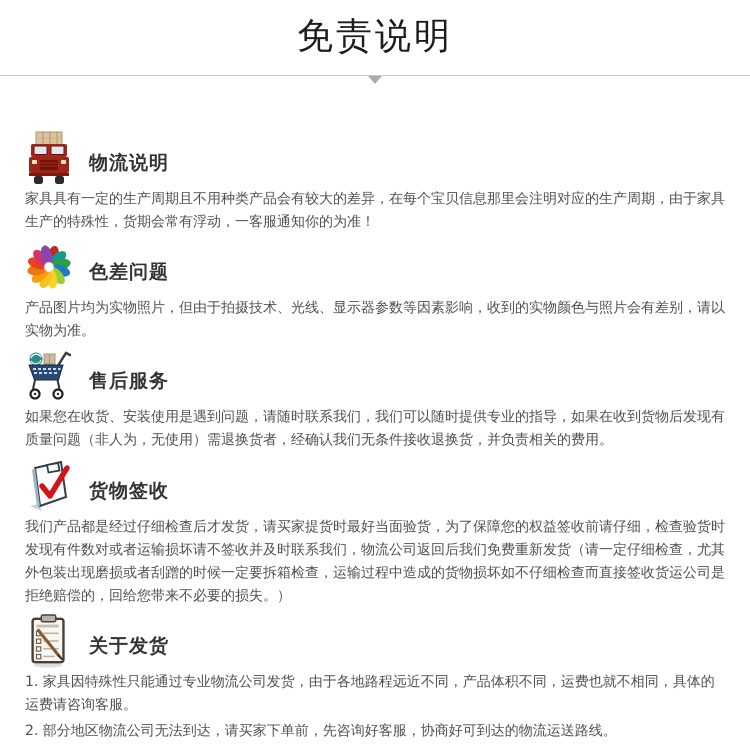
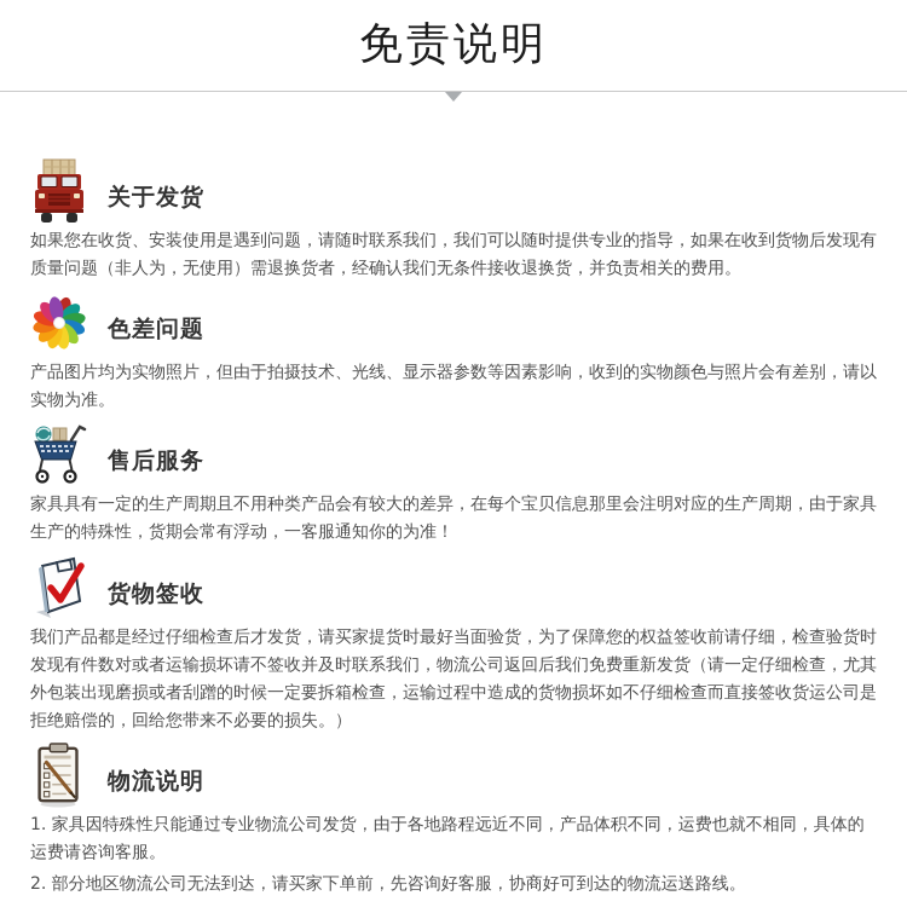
  免责说明
- 物流说明
+ 关于发货
- 家具具有一定的生产周期且不用种类产品会有较大的差异，在每个宝贝信息那里会注明对应的生产周期，由于家具生产的特殊性，货期会常有浮动，一客服通知你的为准！
+ 如果您在收货、安装使用是遇到问题，请随时联系我们，我们可以随时提供专业的指导，如果在收到货物后发现有质量问题（非人为，无使用）需退换货者，经确认我们无条件接收退换货，并负责相关的费用。
  色差问题
  产品图片均为实物照片，但由于拍摄技术、光线、显示器参数等因素影响，收到的实物颜色与照片会有差别，请以实物为准。
  售后服务
- 如果您在收货、安装使用是遇到问题，请随时联系我们，我们可以随时提供专业的指导，如果在收到货物后发现有质量问题（非人为，无使用）需退换货者，经确认我们无条件接收退换货，并负责相关的费用。
+ 家具具有一定的生产周期且不用种类产品会有较大的差异，在每个宝贝信息那里会注明对应的生产周期，由于家具生产的特殊性，货期会常有浮动，一客服通知你的为准！
  货物签收
  我们产品都是经过仔细检查后才发货，请买家提货时最好当面验货，为了保障您的权益签收前请仔细，检查验货时发现有件数对或者运输损坏请不签收并及时联系我们，物流公司返回后我们免费重新发货（请一定仔细检查，尤其外包装出现磨损或者刮蹭的时候一定要拆箱检查，运输过程中造成的货物损坏如不仔细检查而直接签收货运公司是拒绝赔偿的，回给您带来不必要的损失。）
- 关于发货
+ 物流说明
  1. 家具因特殊性只能通过专业物流公司发货，由于各地路程远近不同，产品体积不同，运费也就不相同，具体的运费请咨询客服。
  2. 部分地区物流公司无法到达，请买家下单前，先咨询好客服，协商好可到达的物流运送路线。
